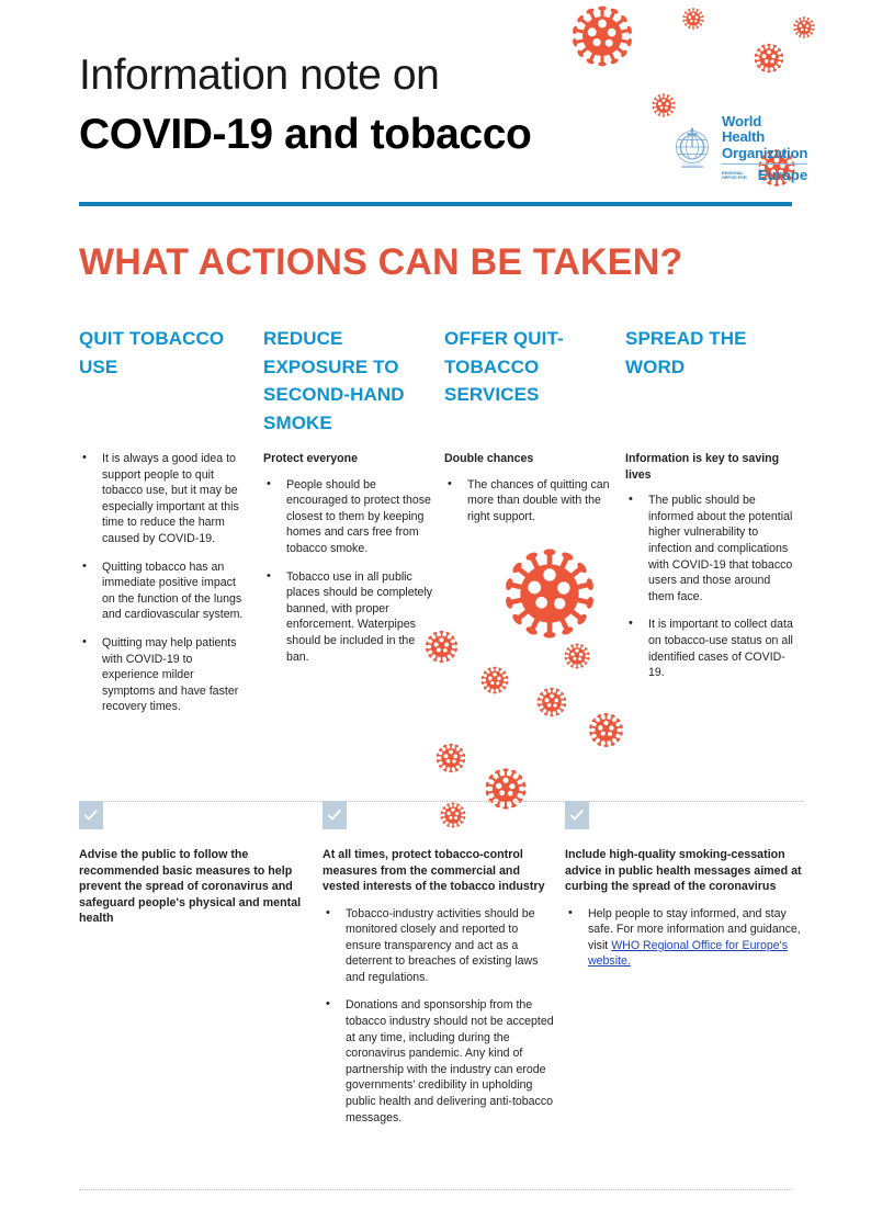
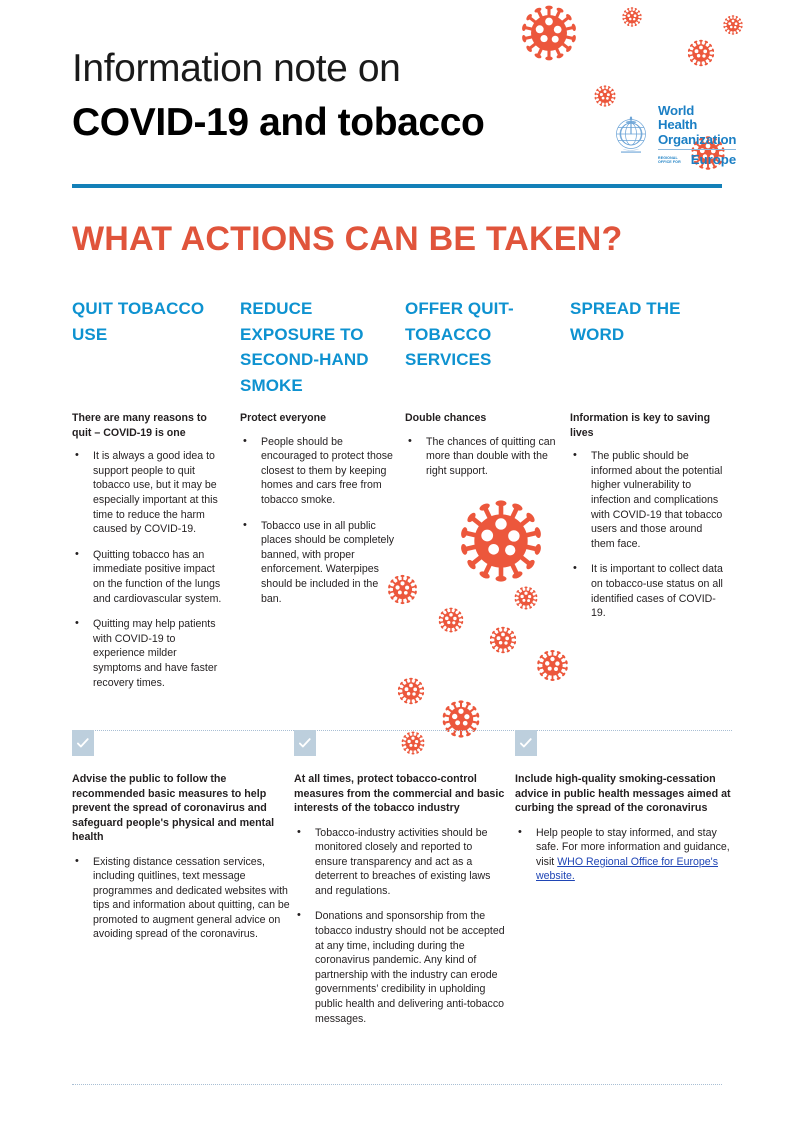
  Information note on
  COVID-19 and tobacco
  World Health
  Organization
  Europe
  WHAT ACTIONS CAN BE TAKEN?
  QUIT TOBACCO USE
  REDUCE EXPOSURE TO SECOND-HAND SMOKE
  OFFER QUIT-TOBACCO SERVICES
  SPREAD THE WORD
+ There are many reasons to quit – COVID-19 is one
  It is always a good idea to support people to quit tobacco use, but it may be especially important at this time to reduce the harm caused by COVID-19.
  Quitting tobacco has an immediate positive impact on the function of the lungs and cardiovascular system.
  Quitting may help patients with COVID-19 to experience milder symptoms and have faster recovery times.
  Protect everyone
  People should be encouraged to protect those closest to them by keeping homes and cars free from tobacco smoke.
  Tobacco use in all public places should be completely banned, with proper enforcement. Waterpipes should be included in the ban.
  Double chances
  The chances of quitting can more than double with the right support.
  Information is key to saving lives
  The public should be informed about the potential higher vulnerability to infection and complications with COVID-19 that tobacco users and those around them face.
  It is important to collect data on tobacco-use status on all identified cases of COVID-19.
  Advise the public to follow the recommended basic measures to help prevent the spread of coronavirus and safeguard people's physical and mental health
+ Existing distance cessation services, including quitlines, text message programmes and dedicated websites with tips and information about quitting, can be promoted to augment general advice on avoiding spread of the coronavirus.
- At all times, protect tobacco-control measures from the commercial and vested interests of the tobacco industry
+ At all times, protect tobacco-control measures from the commercial and basic interests of the tobacco industry
  Tobacco-industry activities should be monitored closely and reported to ensure transparency and act as a deterrent to breaches of existing laws and regulations.
  Donations and sponsorship from the tobacco industry should not be accepted at any time, including during the coronavirus pandemic. Any kind of partnership with the industry can erode governments’ credibility in upholding public health and delivering anti-tobacco messages.
  Include high-quality smoking-cessation advice in public health messages aimed at curbing the spread of the coronavirus
  Help people to stay informed, and stay safe. For more information and guidance, visit WHO Regional Office for Europe's website.
